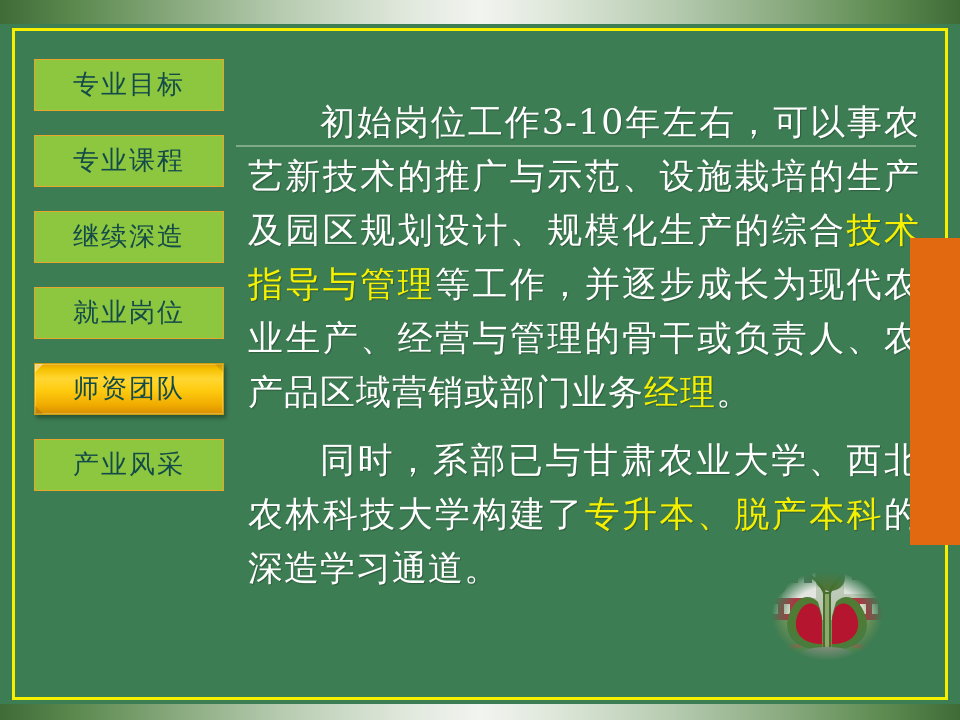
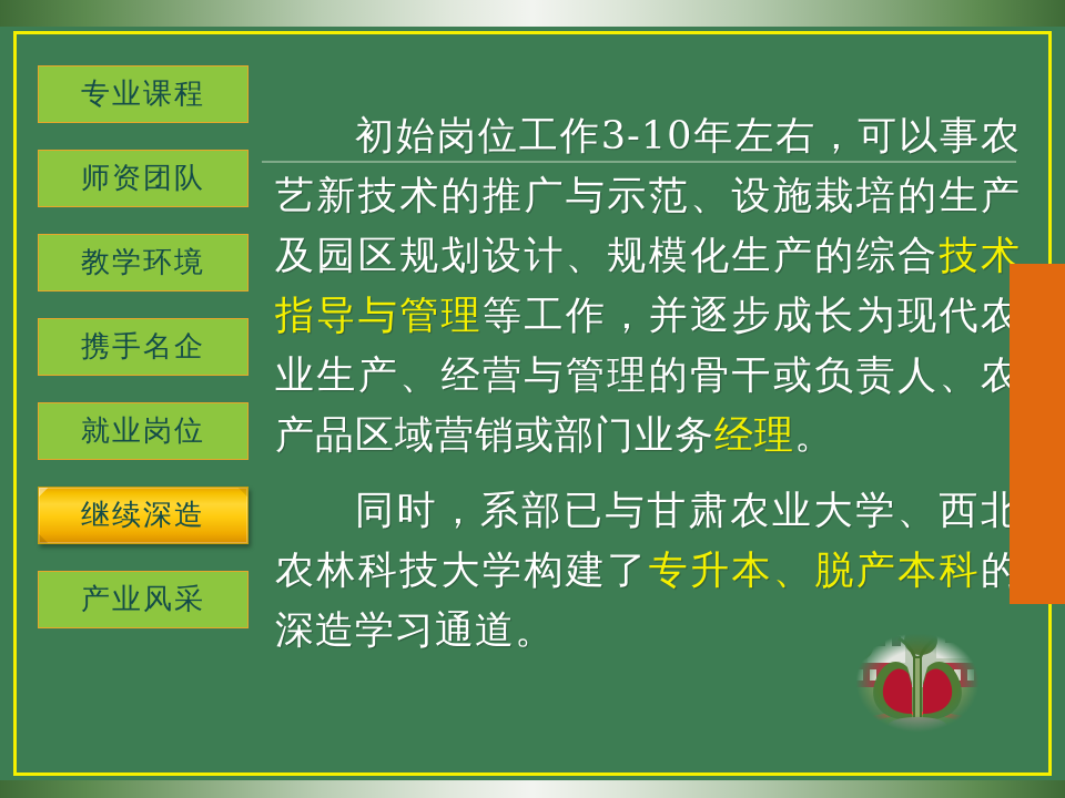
- 专业目标
  专业课程
- 继续深造
+ 师资团队
+ 教学环境
+ 携手名企
  就业岗位
- 师资团队
+ 继续深造
  产业风采
  初始岗位工作3-10年左右，可以事农艺新技术的推广与示范、设施栽培的生产及园区规划设计、规模化生产的综合技术指导与管理等工作，并逐步成长为现代农业生产、经营与管理的骨干或负责人、农产品区域营销或部门业务经理。
  同时，系部已与甘肃农业大学、西北农林科技大学构建了专升本、脱产本科的深造学习通道。
